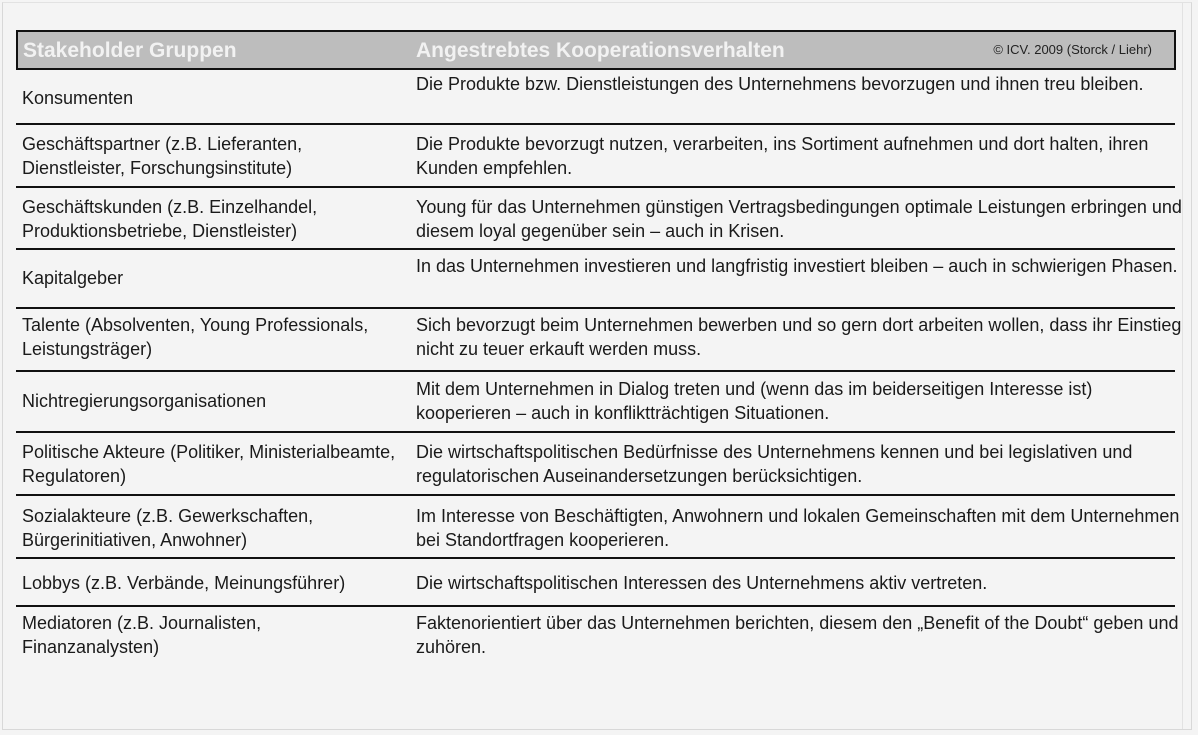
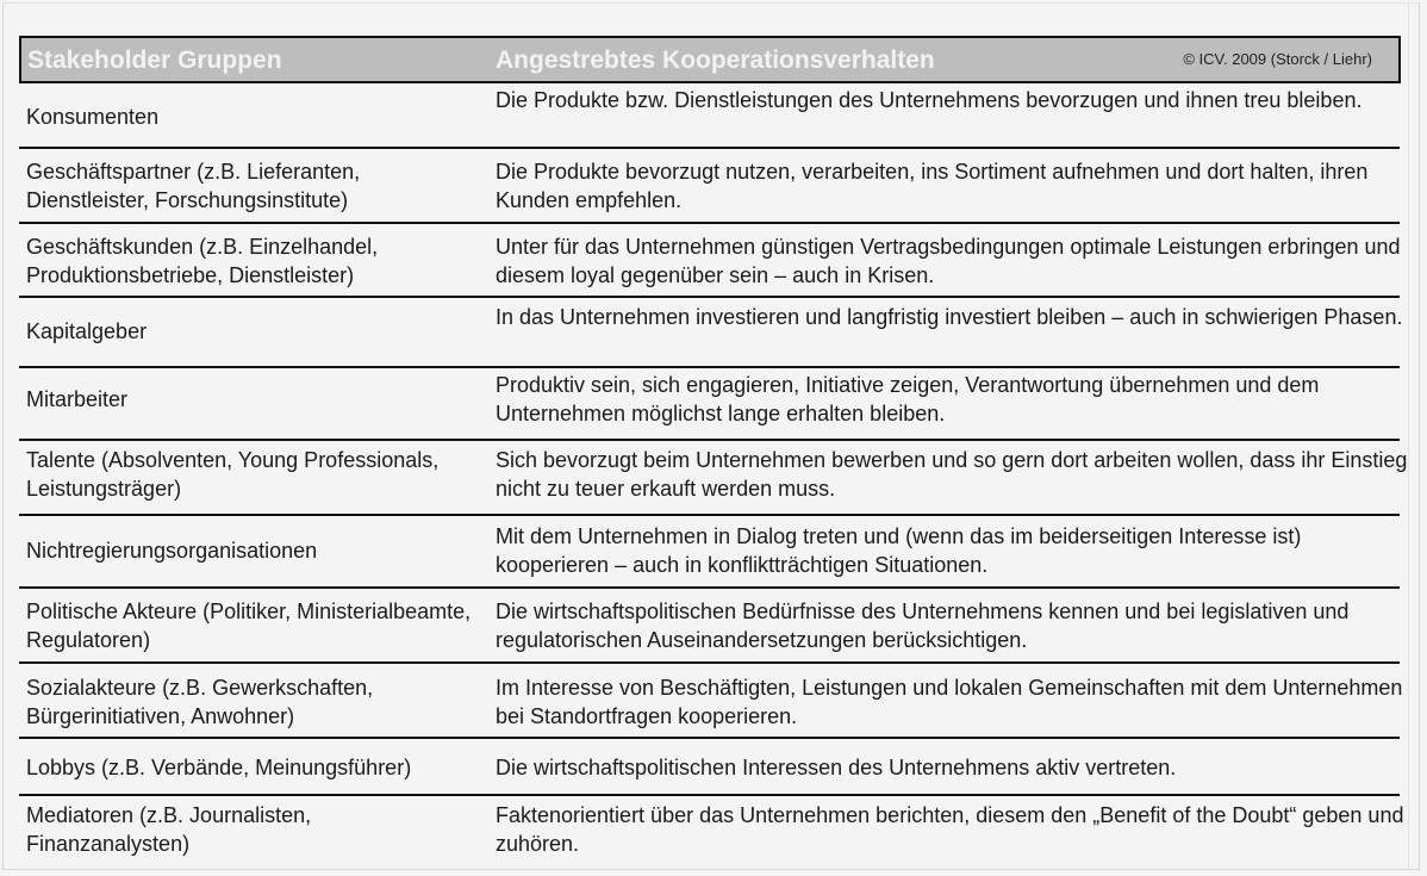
  Stakeholder Gruppen
  Angestrebtes Kooperationsverhalten
  © ICV. 2009 (Storck / Liehr)
  Konsumenten
  Die Produkte bzw. Dienstleistungen des Unternehmens bevorzugen und ihnen treu bleiben.
  Geschäftspartner (z.B. Lieferanten, Dienstleister, Forschungsinstitute)
  Die Produkte bevorzugt nutzen, verarbeiten, ins Sortiment aufnehmen und dort halten, ihren Kunden empfehlen.
  Geschäftskunden (z.B. Einzelhandel, Produktionsbetriebe, Dienstleister)
- Young für das Unternehmen günstigen Vertragsbedingungen optimale Leistungen erbringen und diesem loyal gegenüber sein – auch in Krisen.
+ Unter für das Unternehmen günstigen Vertragsbedingungen optimale Leistungen erbringen und diesem loyal gegenüber sein – auch in Krisen.
  Kapitalgeber
  In das Unternehmen investieren und langfristig investiert bleiben – auch in schwierigen Phasen.
+ Mitarbeiter
+ Produktiv sein, sich engagieren, Initiative zeigen, Verantwortung übernehmen und dem Unternehmen möglichst lange erhalten bleiben.
  Talente (Absolventen, Young Professionals, Leistungsträger)
  Sich bevorzugt beim Unternehmen bewerben und so gern dort arbeiten wollen, dass ihr Einstieg nicht zu teuer erkauft werden muss.
  Nichtregierungsorganisationen
  Mit dem Unternehmen in Dialog treten und (wenn das im beiderseitigen Interesse ist) kooperieren – auch in konfliktträchtigen Situationen.
  Politische Akteure (Politiker, Ministerialbeamte, Regulatoren)
  Die wirtschaftspolitischen Bedürfnisse des Unternehmens kennen und bei legislativen und regulatorischen Auseinandersetzungen berücksichtigen.
  Sozialakteure (z.B. Gewerkschaften, Bürgerinitiativen, Anwohner)
- Im Interesse von Beschäftigten, Anwohnern und lokalen Gemeinschaften mit dem Unternehmen bei Standortfragen kooperieren.
+ Im Interesse von Beschäftigten, Leistungen und lokalen Gemeinschaften mit dem Unternehmen bei Standortfragen kooperieren.
  Lobbys (z.B. Verbände, Meinungsführer)
  Die wirtschaftspolitischen Interessen des Unternehmens aktiv vertreten.
  Mediatoren (z.B. Journalisten, Finanzanalysten)
  Faktenorientiert über das Unternehmen berichten, diesem den „Benefit of the Doubt“ geben und zuhören.
